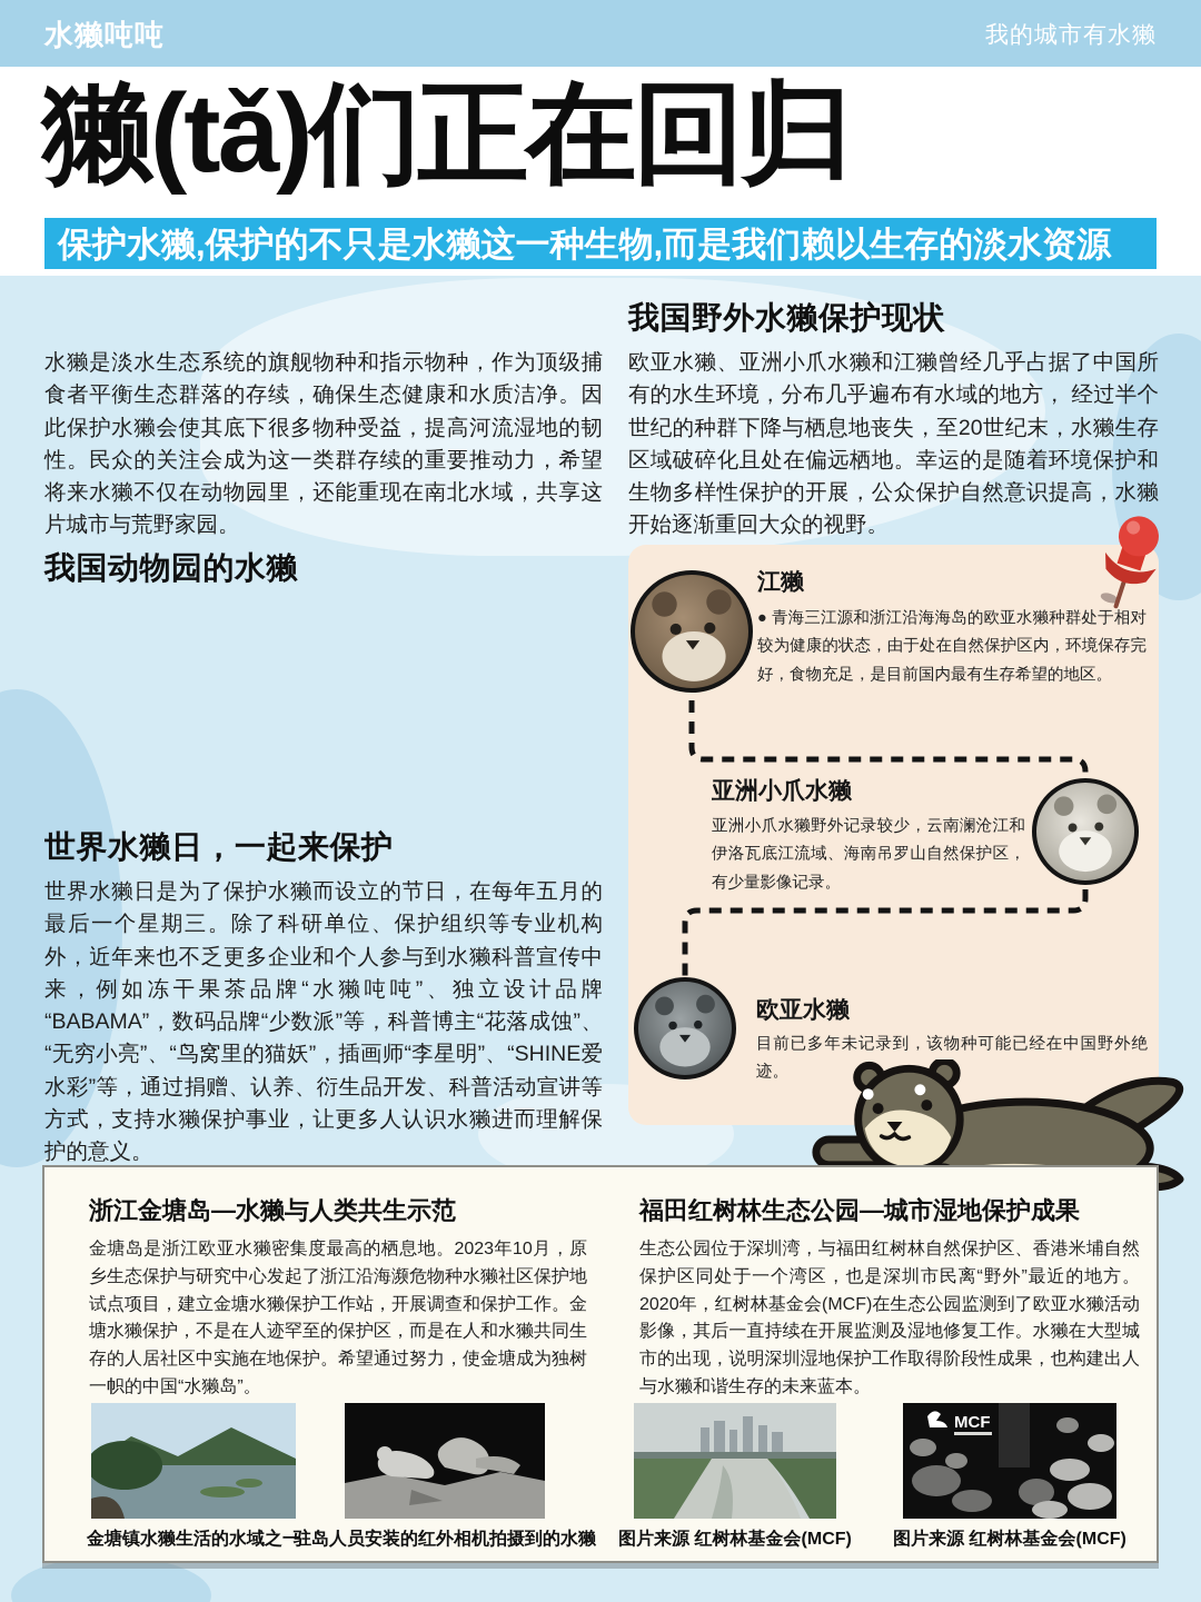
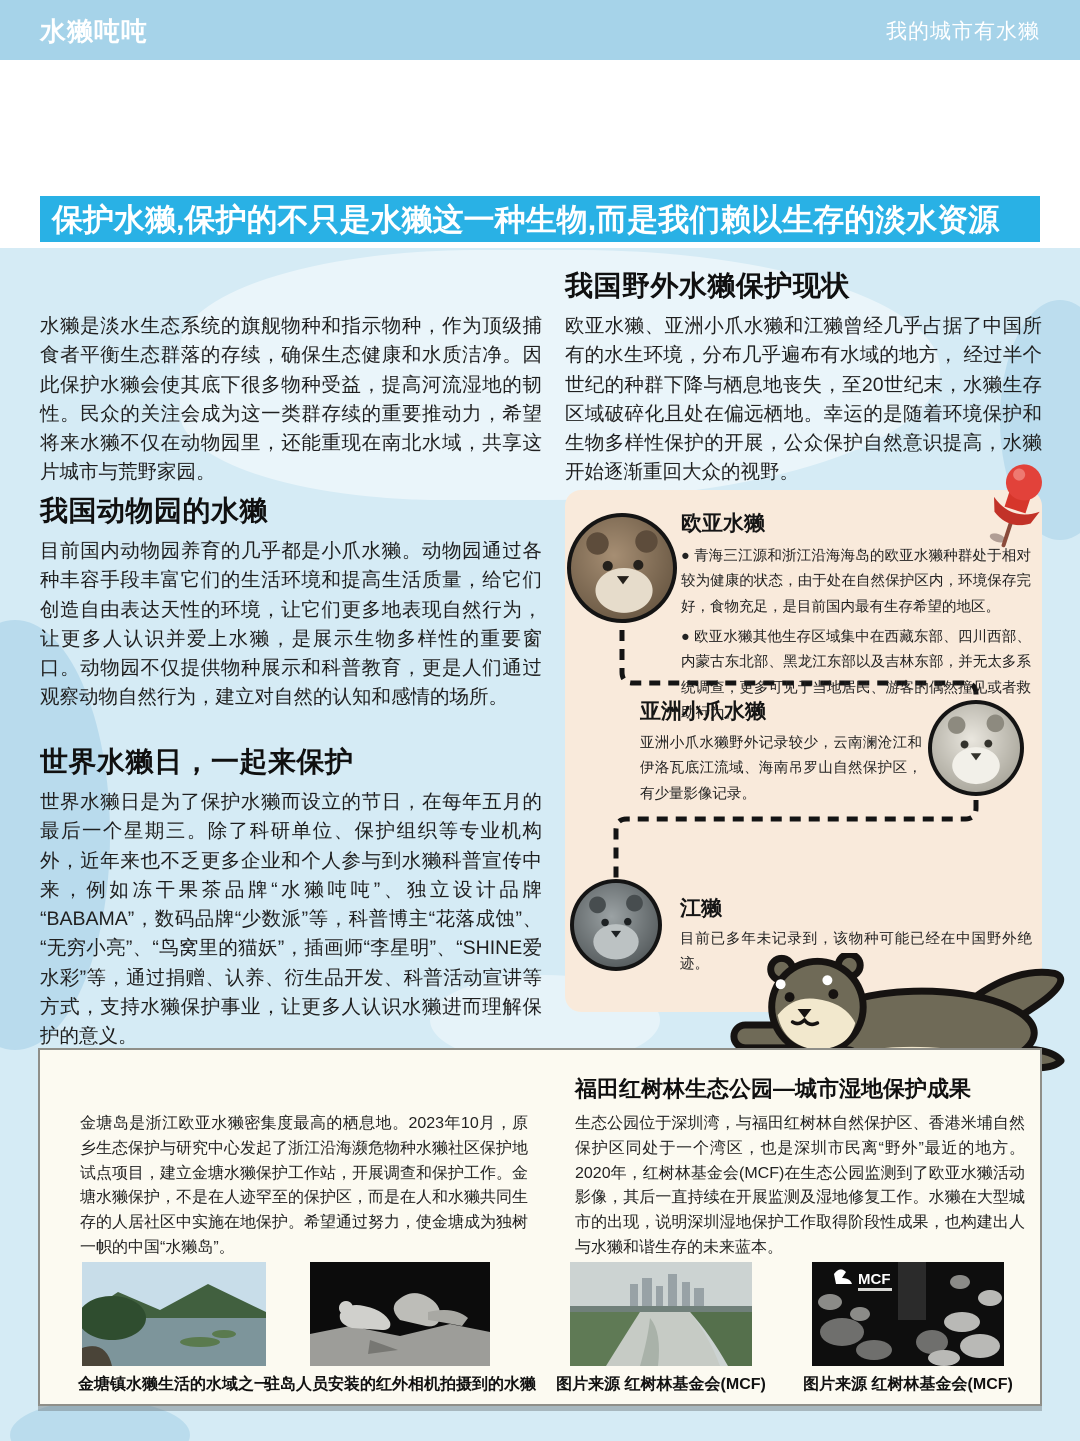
  水獭吨吨
  我的城市有水獭
- 獭(tǎ)们正在回归
  保护水獭,保护的不只是水獭这一种生物,而是我们赖以生存的淡水资源
  水獭是淡水生态系统的旗舰物种和指示物种，作为顶级捕食者平衡生态群落的存续，确保生态健康和水质洁净。因此保护水獭会使其底下很多物种受益，提高河流湿地的韧性。民众的关注会成为这一类群存续的重要推动力，希望将来水獭不仅在动物园里，还能重现在南北水域，共享这片城市与荒野家园。
  我国动物园的水獭
+ 目前国内动物园养育的几乎都是小爪水獭。动物园通过各种丰容手段丰富它们的生活环境和提高生活质量，给它们创造自由表达天性的环境，让它们更多地表现自然行为，让更多人认识并爱上水獭，是展示生物多样性的重要窗口。动物园不仅提供物种展示和科普教育，更是人们通过观察动物自然行为，建立对自然的认知和感情的场所。
  世界水獭日，一起来保护
  世界水獭日是为了保护水獭而设立的节日，在每年五月的最后一个星期三。除了科研单位、保护组织等专业机构外，近年来也不乏更多企业和个人参与到水獭科普宣传中来，例如冻干果茶品牌“水獭吨吨”、独立设计品牌“BABAMA”，数码品牌“少数派”等，科普博主“花落成蚀”、“无穷小亮”、“鸟窝里的猫妖”，插画师“李星明”、“SHINE爱水彩”等，通过捐赠、认养、衍生品开发、科普活动宣讲等方式，支持水獭保护事业，让更多人认识水獭进而理解保护的意义。
  我国野外水獭保护现状
  欧亚水獭、亚洲小爪水獭和江獭曾经几乎占据了中国所有的水生环境，分布几乎遍布有水域的地方， 经过半个世纪的种群下降与栖息地丧失，至20世纪末，水獭生存区域破碎化且处在偏远栖地。幸运的是随着环境保护和生物多样性保护的开展，公众保护自然意识提高，水獭开始逐渐重回大众的视野。
- 江獭
+ 欧亚水獭
  ● 青海三江源和浙江沿海海岛的欧亚水獭种群处于相对较为健康的状态，由于处在自然保护区内，环境保存完好，食物充足，是目前国内最有生存希望的地区。
+ ● 欧亚水獭其他生存区域集中在西藏东部、四川西部、内蒙古东北部、黑龙江东部以及吉林东部，并无太多系统调查，更多可见于当地居民、游客的偶然撞见或者救助行为。
  亚洲小爪水獭
  亚洲小爪水獭野外记录较少，云南澜沧江和伊洛瓦底江流域、海南吊罗山自然保护区，有少量影像记录。
- 欧亚水獭
+ 江獭
  目前已多年未记录到，该物种可能已经在中国野外绝迹。
- 浙江金塘岛—水獭与人类共生示范
  金塘岛是浙江欧亚水獭密集度最高的栖息地。2023年10月，原乡生态保护与研究中心发起了浙江沿海濒危物种水獭社区保护地试点项目，建立金塘水獭保护工作站，开展调查和保护工作。金塘水獭保护，不是在人迹罕至的保护区，而是在人和水獭共同生存的人居社区中实施在地保护。希望通过努力，使金塘成为独树一帜的中国“水獭岛”。
  福田红树林生态公园—城市湿地保护成果
  生态公园位于深圳湾，与福田红树林自然保护区、香港米埔自然保护区同处于一个湾区，也是深圳市民离“野外”最近的地方。2020年，红树林基金会(MCF)在生态公园监测到了欧亚水獭活动影像，其后一直持续在开展监测及湿地修复工作。水獭在大型城市的出现，说明深圳湿地保护工作取得阶段性成果，也构建出人与水獭和谐生存的未来蓝本。
  MCF
  金塘镇水獭生活的水域之一
  驻岛人员安装的红外相机拍摄到的水獭
  图片来源 红树林基金会(MCF)
  图片来源 红树林基金会(MCF)
